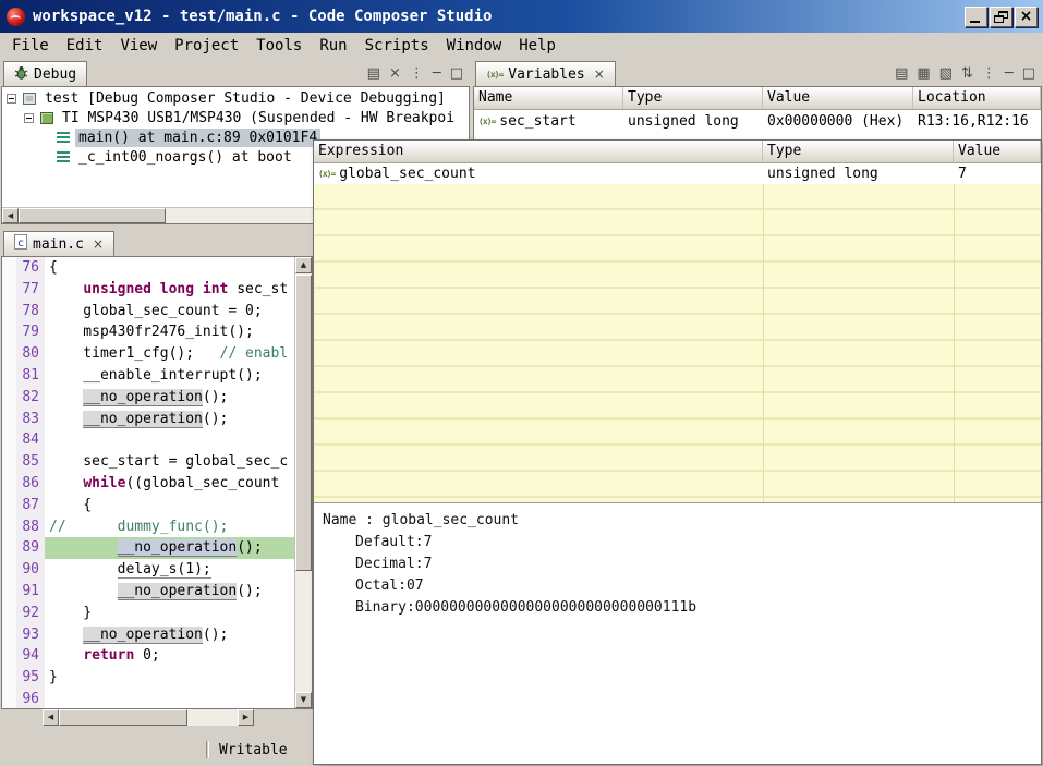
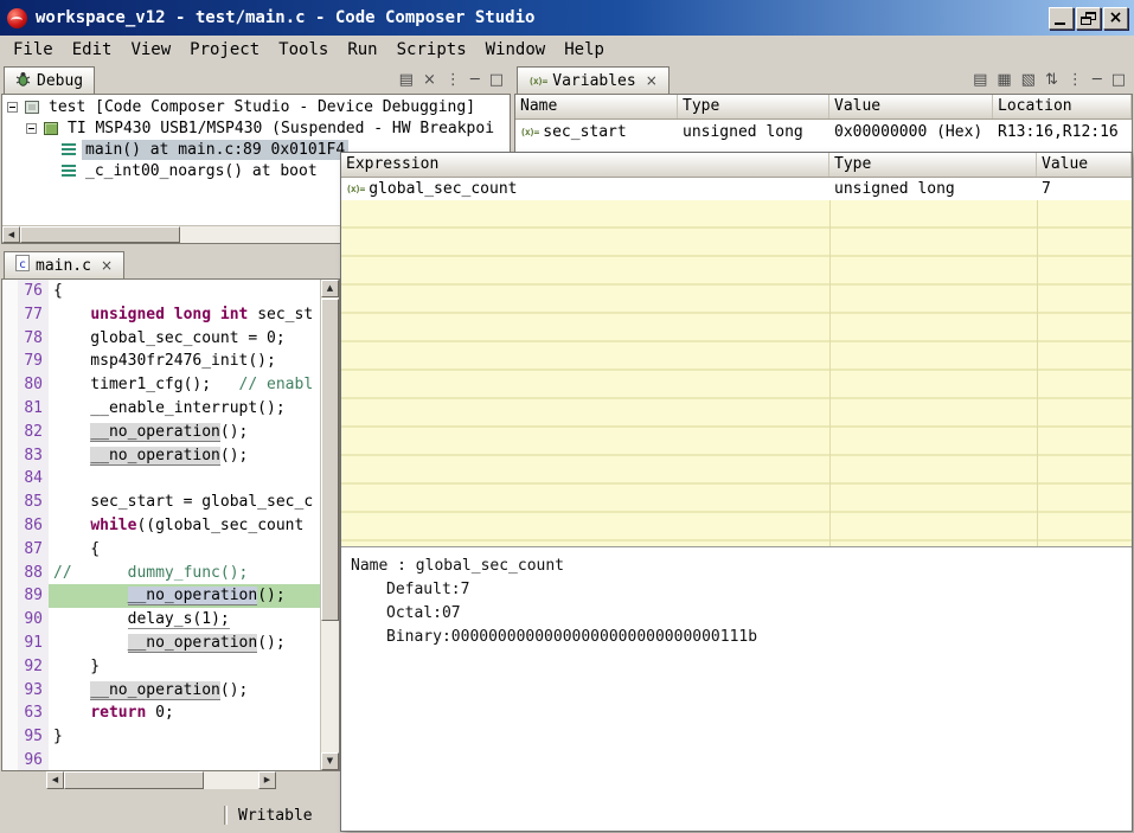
  workspace_v12 - test/main.c - Code Composer Studio
  ×
  File
  Edit
  View
  Project
  Tools
  Run
  Scripts
  Window
  Help
  Debug
  ▤
  ×
  ⋮
  ─
  □
- test [Debug Composer Studio - Device Debugging]
+ test [Code Composer Studio - Device Debugging]
  TI MSP430 USB1/MSP430 (Suspended - HW Breakpoi
  main() at main.c:89 0x0101F4
  _c_int00_noargs() at boot
  ◀
  (x)=
  Variables
  ×
  ▤
  ▦
  ▧
  ⇅
  ⋮
  ─
  □
  Name
  Type
  Value
  Location
  (x)=
  sec_start
  unsigned long
  0x00000000 (Hex)
  R13:16,R12:16
  c
  main.c
  ×
  76
  {
  77
  unsigned long int sec_st
  78
  global_sec_count = 0;
  79
  msp430fr2476_init();
  80
  timer1_cfg(); // enabl
  81
  __enable_interrupt();
  82
  __no_operation();
  83
  __no_operation();
  84
  85
  sec_start = global_sec_c
  86
  while((global_sec_count
  87
  {
  88
  // dummy_func();
  89
  __no_operation();
  90
  delay_s(1);
  91
  __no_operation();
  92
  }
  93
  __no_operation();
- 94
+ 63
  return 0;
  95
  }
  96
  ▲
  ▼
  ◀
  ▶
  Writable
  Expression
  Type
  Value
  (x)=
  global_sec_count
  unsigned long
  7
  Name : global_sec_count
  Default:7
- Decimal:7
  Octal:07
  Binary:00000000000000000000000000000111b
